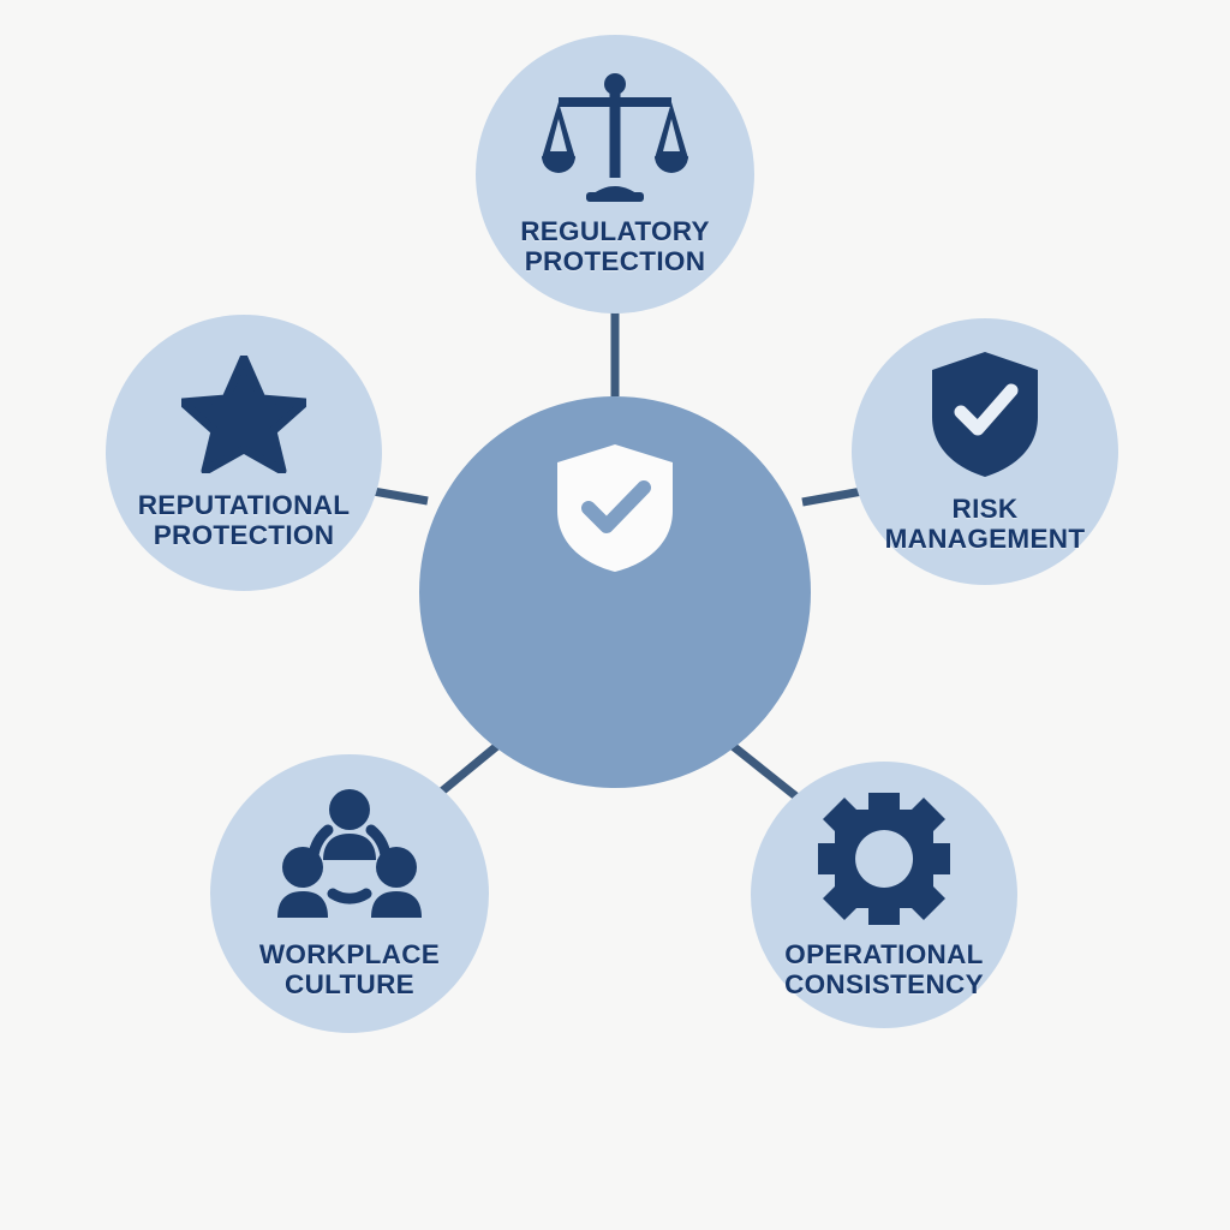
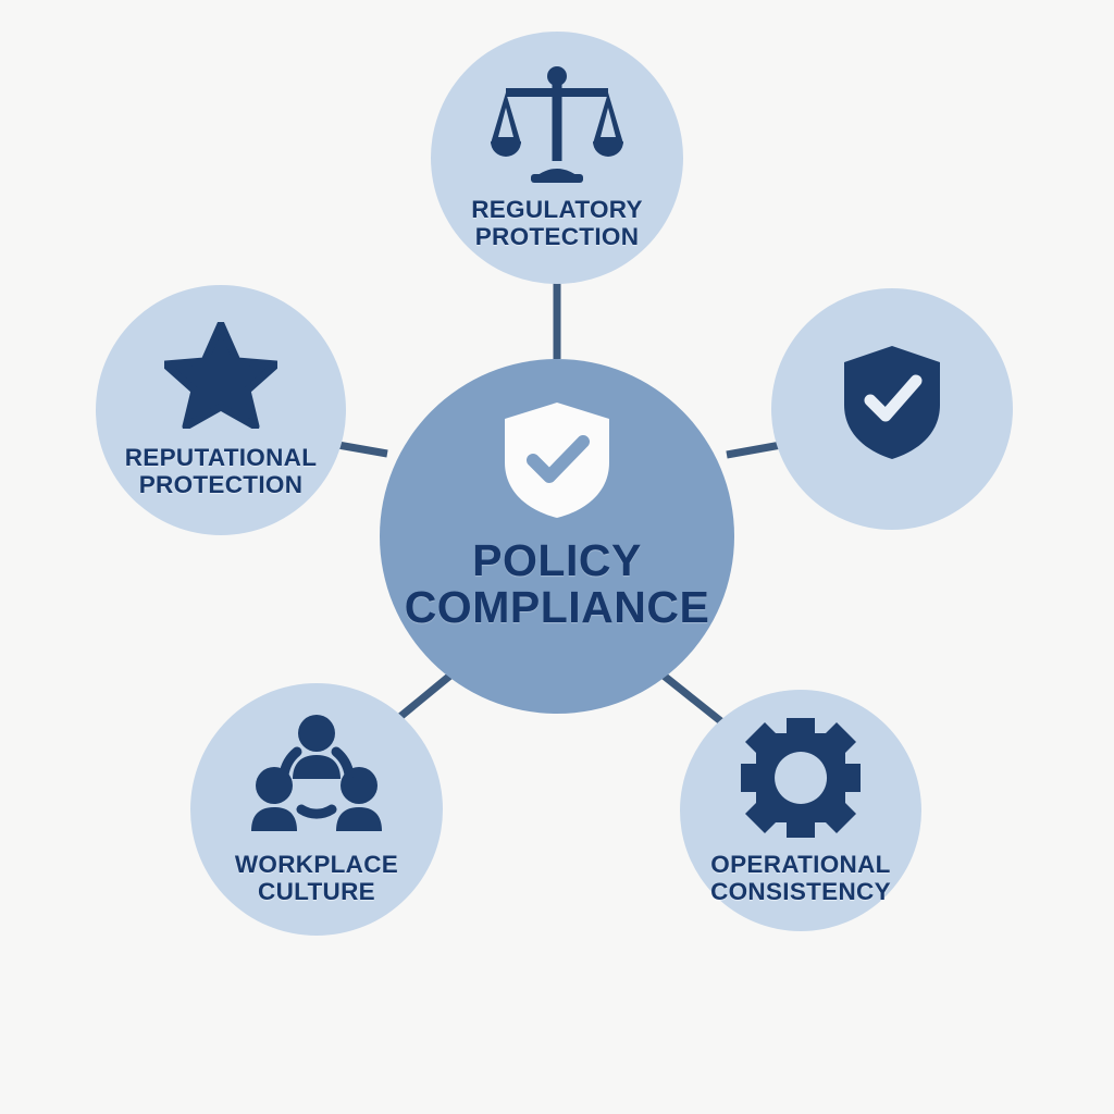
  REGULATORY
  PROTECTION
- RISK
- MANAGEMENT
  OPERATIONAL
  CONSISTENCY
  WORKPLACE
  CULTURE
  REPUTATIONAL
  PROTECTION
+ POLICY COMPLIANCE
